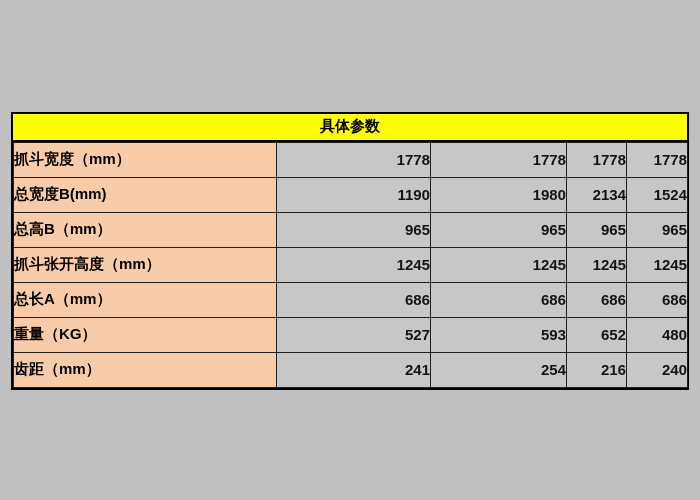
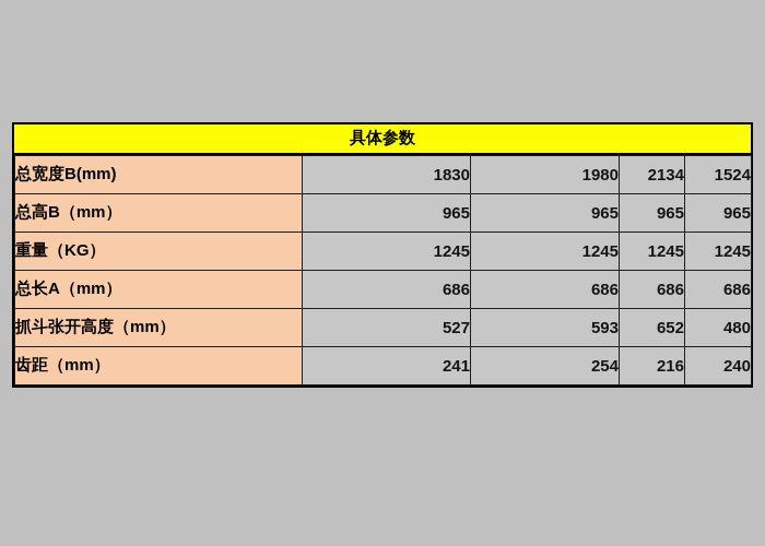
  具体参数
- 抓斗宽度（mm）	1778	1778	1778	1778
- 总宽度B(mm)	1190	1980	2134	1524
+ 总宽度B(mm)	1830	1980	2134	1524
  总高B（mm）	965	965	965	965
- 抓斗张开高度（mm）	1245	1245	1245	1245
+ 重量（KG）	1245	1245	1245	1245
  总长A（mm）	686	686	686	686
- 重量（KG）	527	593	652	480
+ 抓斗张开高度（mm）	527	593	652	480
  齿距（mm）	241	254	216	240
